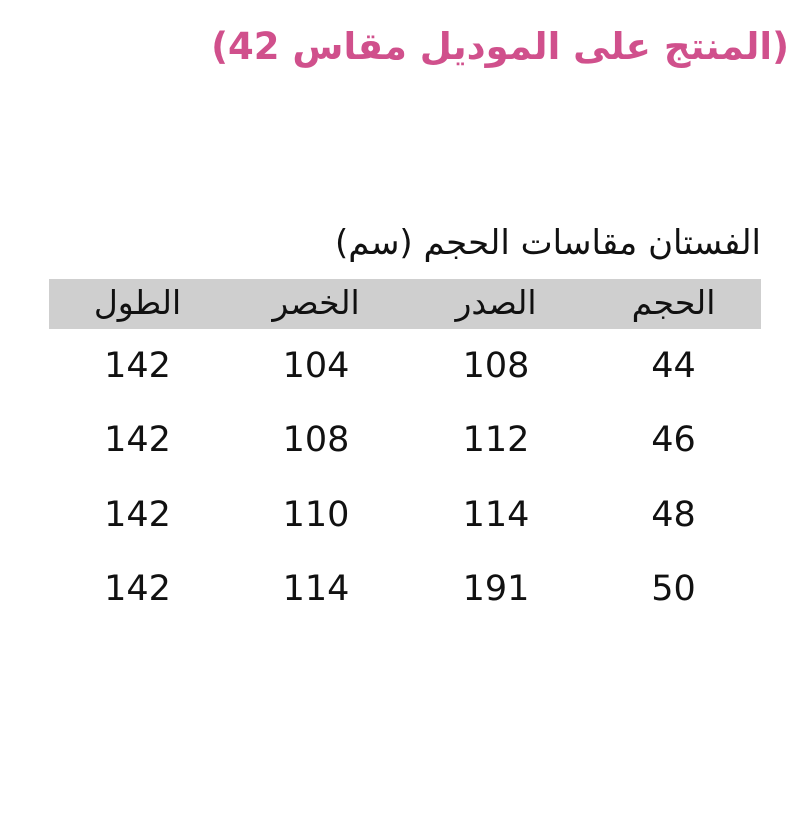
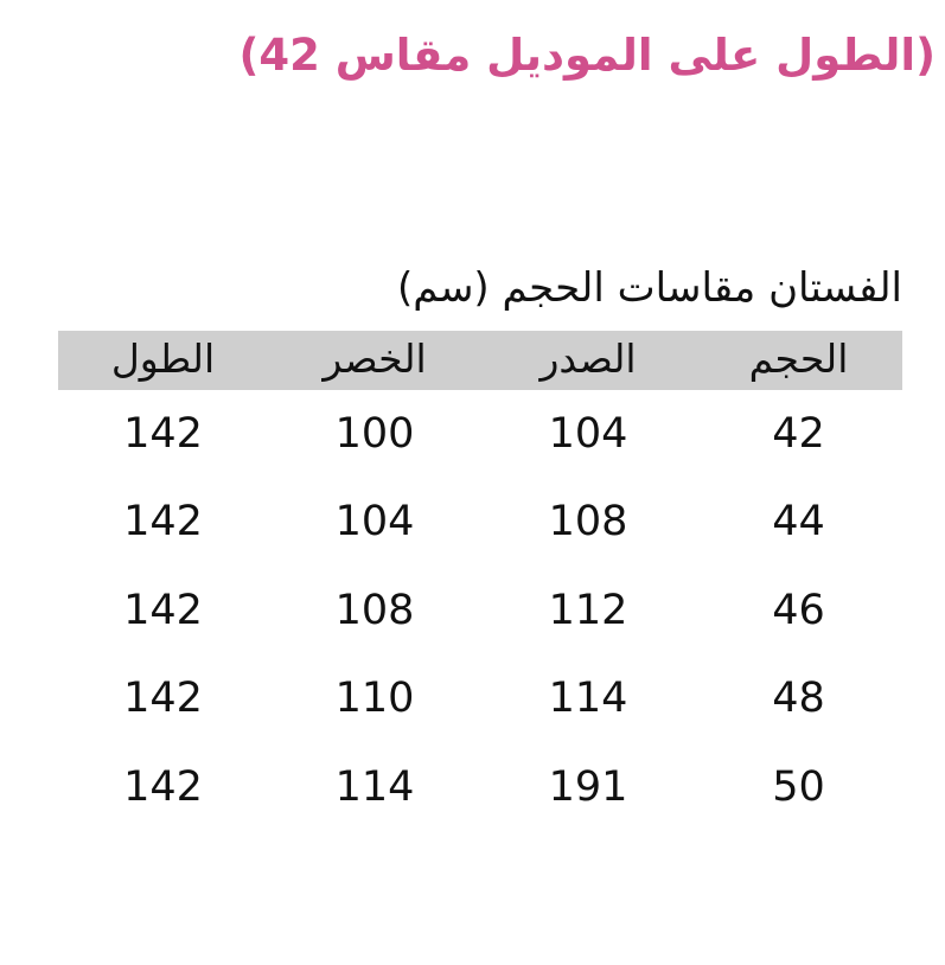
- (المنتج على الموديل مقاس 42)
+ (الطول على الموديل مقاس 42)
  الفستان مقاسات الحجم (سم)
  الحجم	الصدر	الخصر	الطول
+ 42	104	100	142
  44	108	104	142
  46	112	108	142
  48	114	110	142
  50	191	114	142
